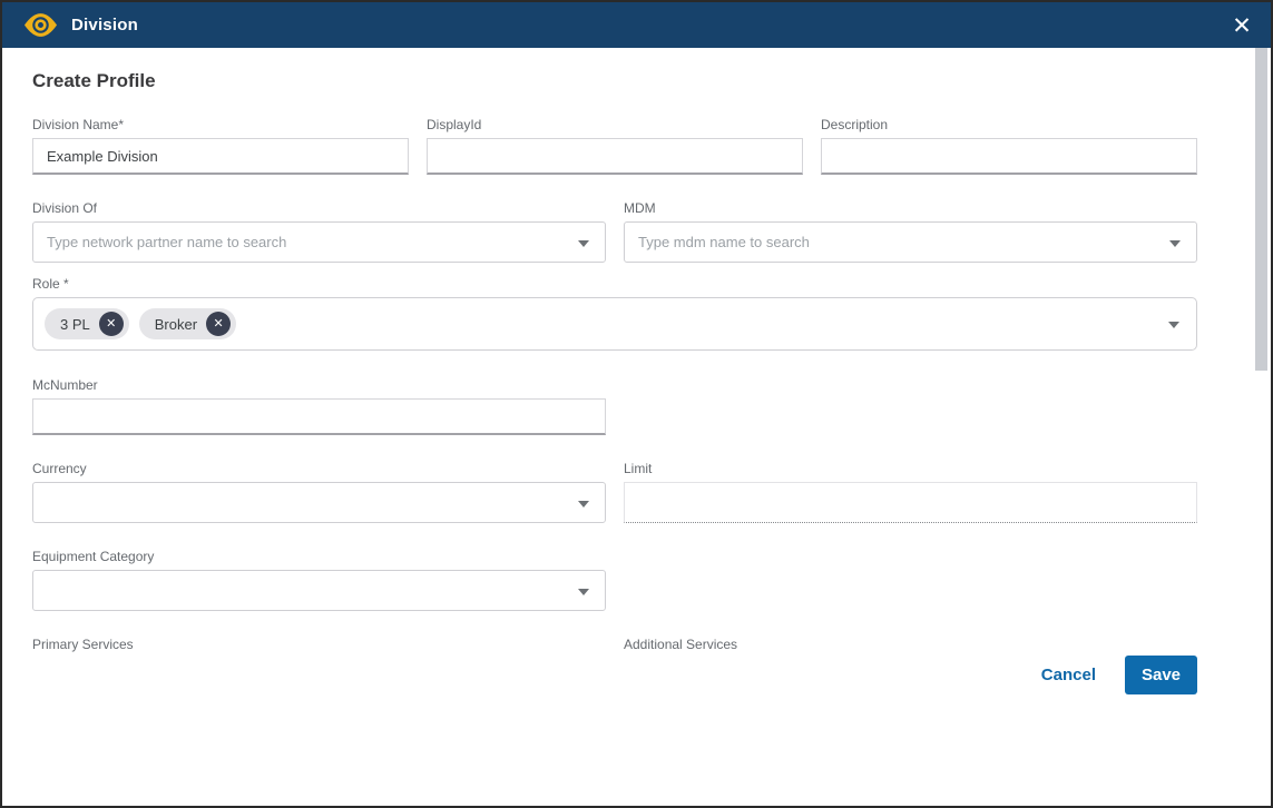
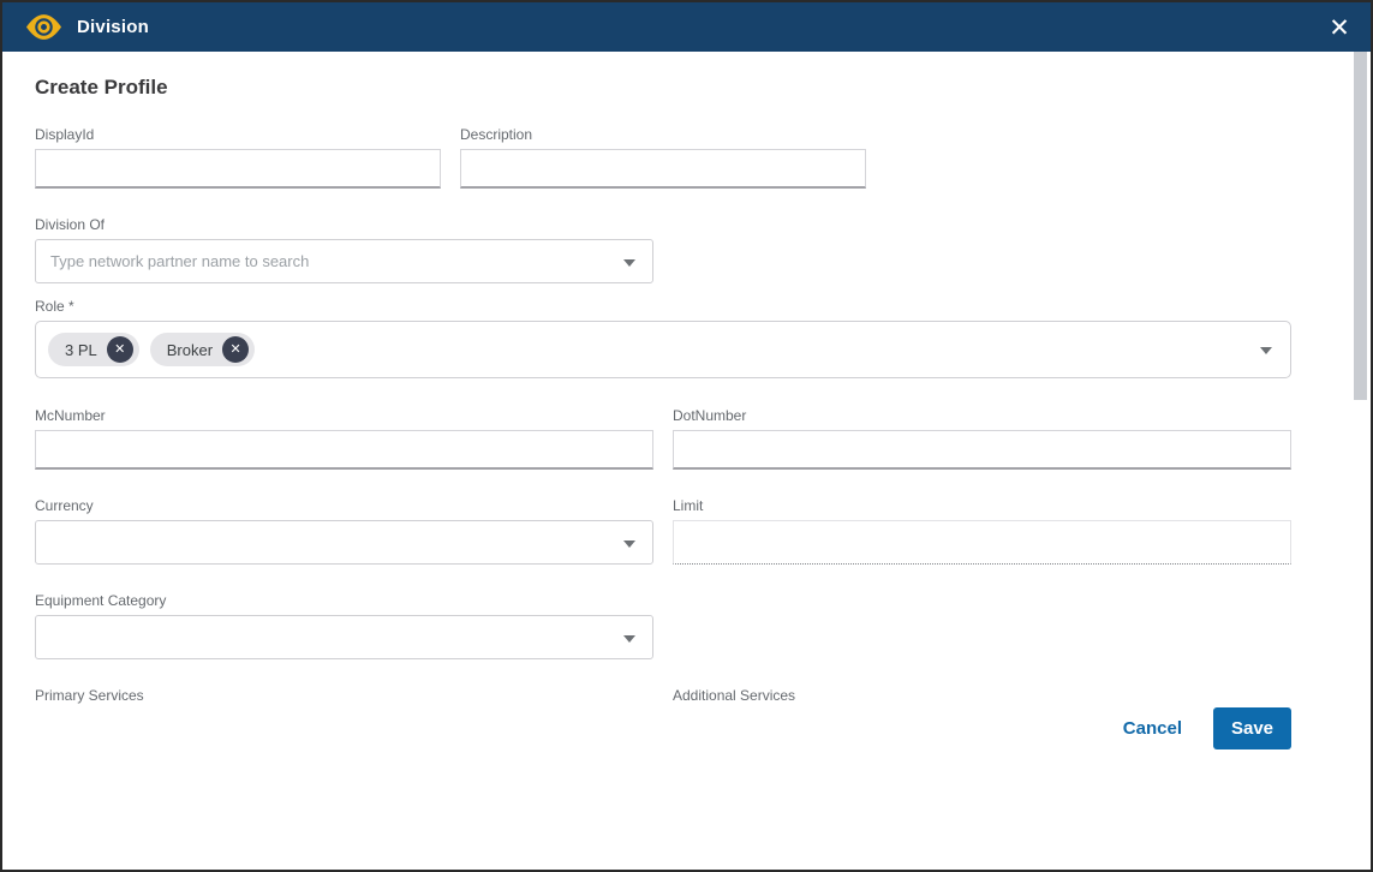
  Division
  ✕
  Create Profile
- Division Name*
- Example Division
  DisplayId
  Description
  Division Of
  Type network partner name to search
- MDM
- Type mdm name to search
  Role *
  3 PL
  ✕
  Broker
  ✕
  McNumber
+ DotNumber
  Currency
  Limit
  Equipment Category
  Primary Services
  Additional Services
  Cancel
  Save
